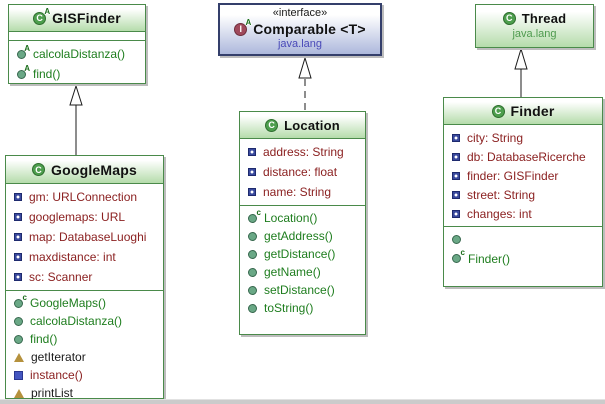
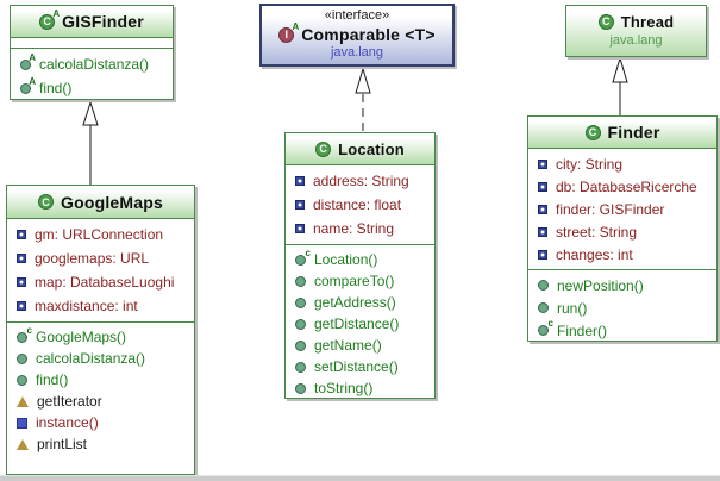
  C
  A
  GISFinder
  A
  calcolaDistanza()
  A
  find()
  «interface»
  I
  A
  Comparable <T>
  java.lang
  C
  Thread
  java.lang
  C
  GoogleMaps
  gm: URLConnection
  googlemaps: URL
  map: DatabaseLuoghi
  maxdistance: int
- sc: Scanner
  c
  GoogleMaps()
  calcolaDistanza()
  find()
  getIterator
  instance()
  printList
  C
  Location
  address: String
  distance: float
  name: String
  c
  Location()
+ compareTo()
  getAddress()
  getDistance()
  getName()
  setDistance()
  toString()
  C
  Finder
  city: String
  db: DatabaseRicerche
  finder: GISFinder
  street: String
  changes: int
+ newPosition()
+ run()
  c
  Finder()
